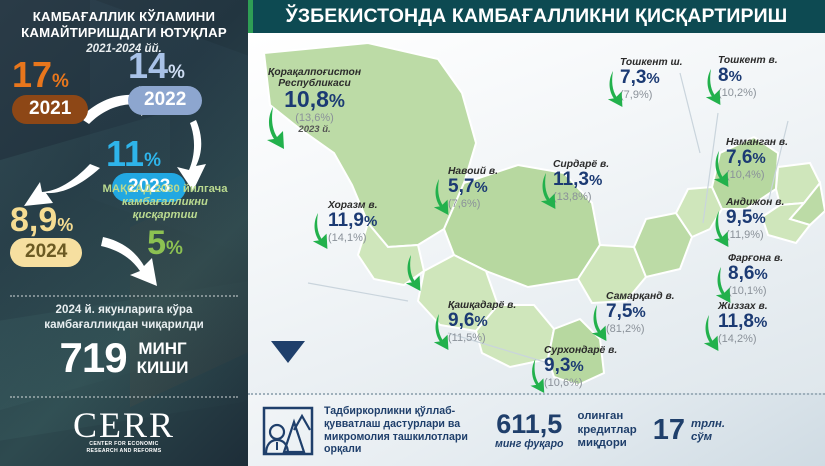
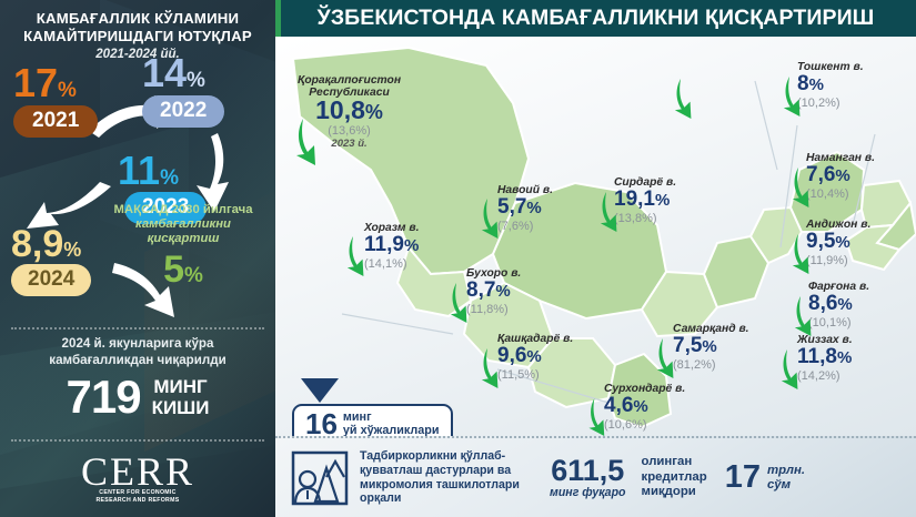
  КАМБАҒАЛЛИК КЎЛАМИНИ
  КАМАЙТИРИШДАГИ ЮТУҚЛАР
  2021-2024 йй.
  17%
  2021
  14%
  2022
  11%
  2023
  8,9%
  2024
  МАҚСАД 2030 йилгача
  камбағалликни
  қисқартиш
  5%
  2024 й. якунларига кўра
  камбағалликдан чиқарилди
  719 МИНГ
  КИШИ
  CERR
  ЎЗБЕКИСТОНДА КАМБАҒАЛЛИКНИ ҚИСҚАРТИРИШ
  Қорақалпоғистон
  Республикаси
  10,8%
  (13,6%)
  2023 й.
  Навоий в.
  5,7%
  (7,6%)
  Сирдарё в.
- 11,3%
+ 19,1%
  (13,8%)
- Тошкент ш.
- 7,3%
- (7,9%)
  Тошкент в.
  8%
  (10,2%)
  Наманган в.
  7,6%
  (10,4%)
  Андижон в.
  9,5%
  (11,9%)
  Фарғона в.
  8,6%
  (10,1%)
  Жиззах в.
  11,8%
  (14,2%)
  Хоразм в.
  11,9%
  (14,1%)
+ Бухоро в.
+ 8,7%
+ (11,8%)
  Қашқадарё в.
  9,6%
  (11,5%)
  Самарқанд в.
  7,5%
  (81,2%)
  Сурхондарё в.
- 9,3%
+ 4,6%
  (10,6%)
+ 16
+ минг
+ уй хўжаликлари
  Тадбиркорликни қўллаб-
  қувватлаш дастурлари ва
  микромолия ташкилотлари
  орқали
  611,5
  минг фуқаро
  олинган
  кредитлар
  миқдори
  17
  трлн.
  сўм
